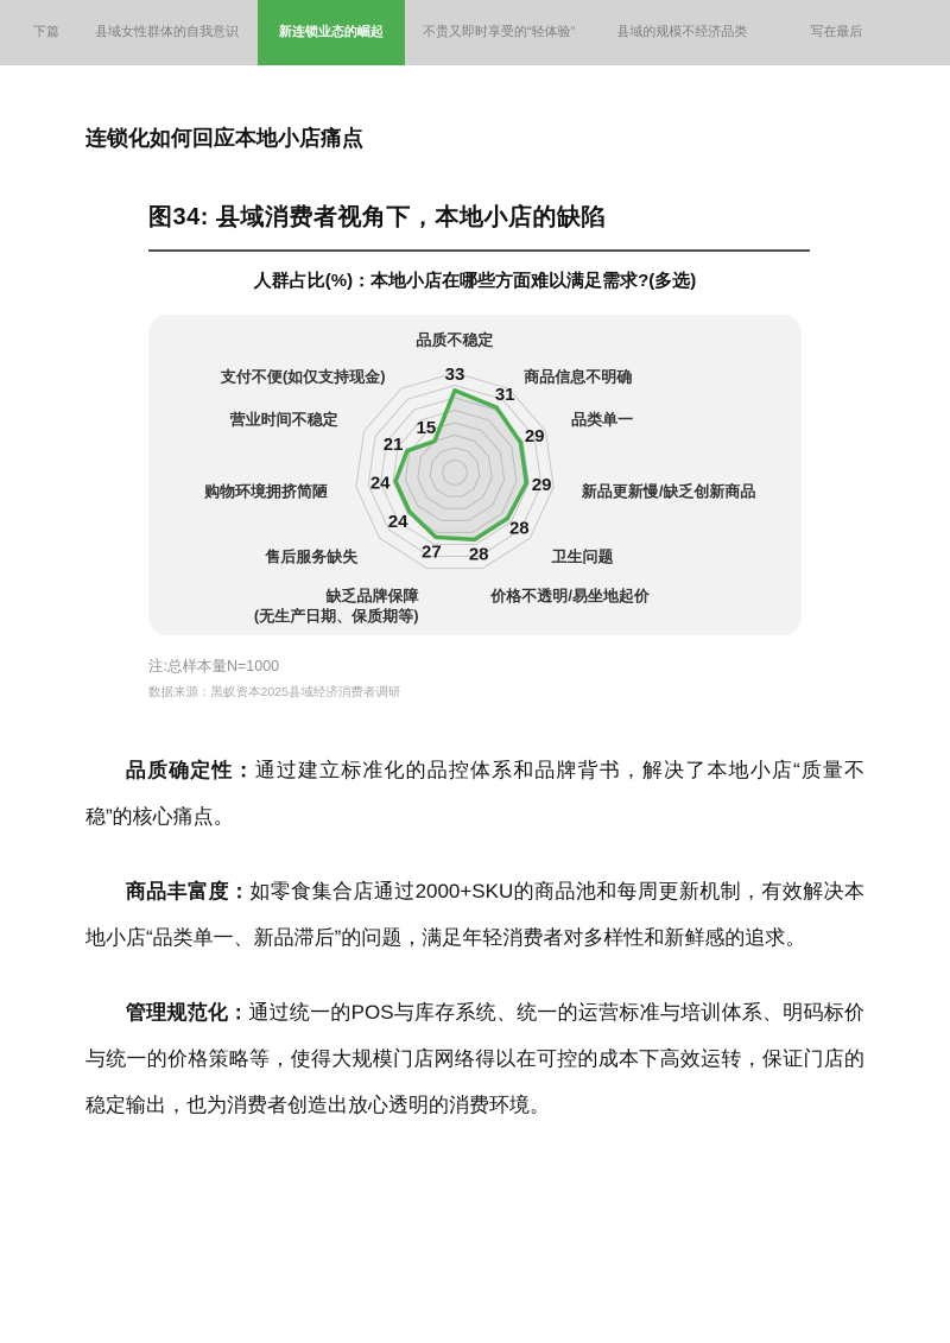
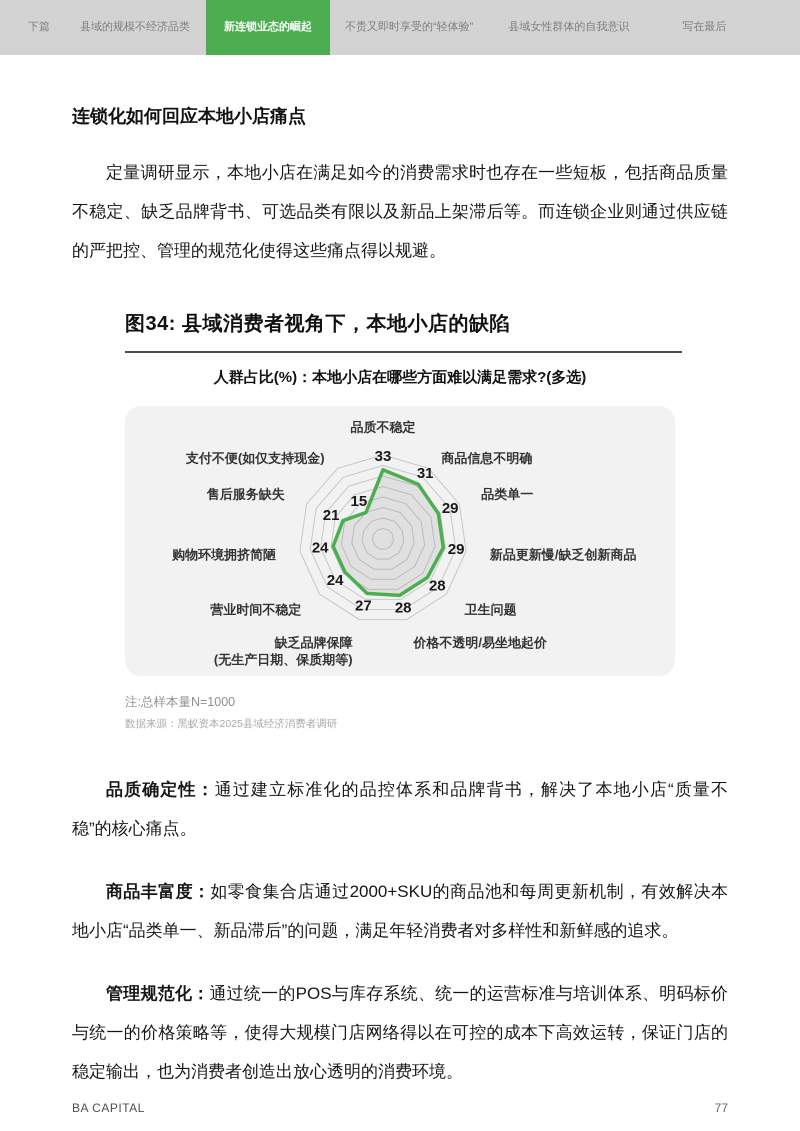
  下篇
- 县域女性群体的自我意识
+ 县域的规模不经济品类
  新连锁业态的崛起
  不贵又即时享受的“轻体验”
- 县域的规模不经济品类
+ 县域女性群体的自我意识
  写在最后
  连锁化如何回应本地小店痛点
+ 定量调研显示，本地小店在满足如今的消费需求时也存在一些短板，包括商品质量不稳定、缺乏品牌背书、可选品类有限以及新品上架滞后等。而连锁企业则通过供应链的严把控、管理的规范化使得这些痛点得以规避。
  图34: 县域消费者视角下，本地小店的缺陷
  人群占比(%)：本地小店在哪些方面难以满足需求?(多选)
  33
  31
  29
  29
  28
  28
  27
  24
  24
  21
  15
  品质不稳定
  商品信息不明确
  品类单一
  新品更新慢/缺乏创新商品
  卫生问题
  价格不透明/易坐地起价
  缺乏品牌保障
  (无生产日期、保质期等)
- 售后服务缺失
+ 营业时间不稳定
  购物环境拥挤简陋
- 营业时间不稳定
+ 售后服务缺失
  支付不便(如仅支持现金)
  注:总样本量N=1000
  数据来源：黑蚁资本2025县域经济消费者调研
  品质确定性：通过建立标准化的品控体系和品牌背书，解决了本地小店“质量不稳”的核心痛点。
  商品丰富度：如零食集合店通过2000+SKU的商品池和每周更新机制，有效解决本地小店“品类单一、新品滞后”的问题，满足年轻消费者对多样性和新鲜感的追求。
  管理规范化：通过统一的POS与库存系统、统一的运营标准与培训体系、明码标价与统一的价格策略等，使得大规模门店网络得以在可控的成本下高效运转，保证门店的稳定输出，也为消费者创造出放心透明的消费环境。
+ BA CAPITAL
+ 77
